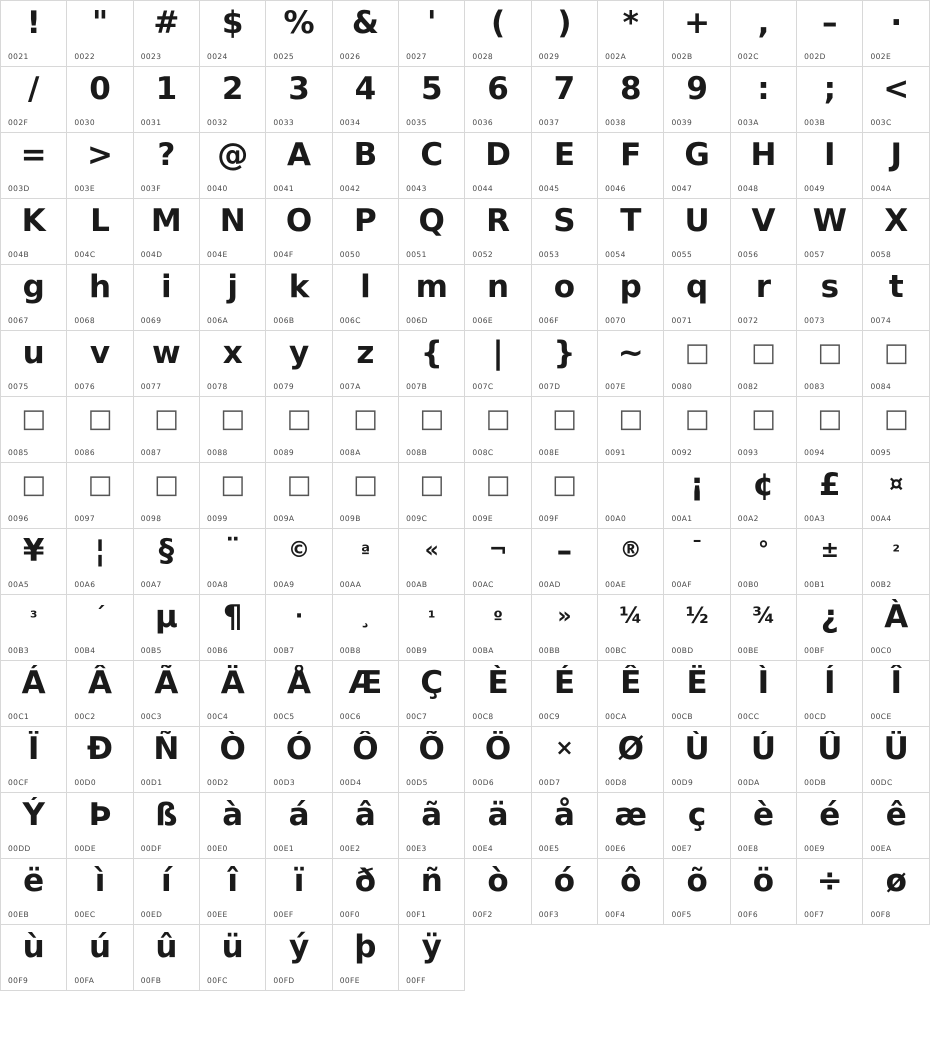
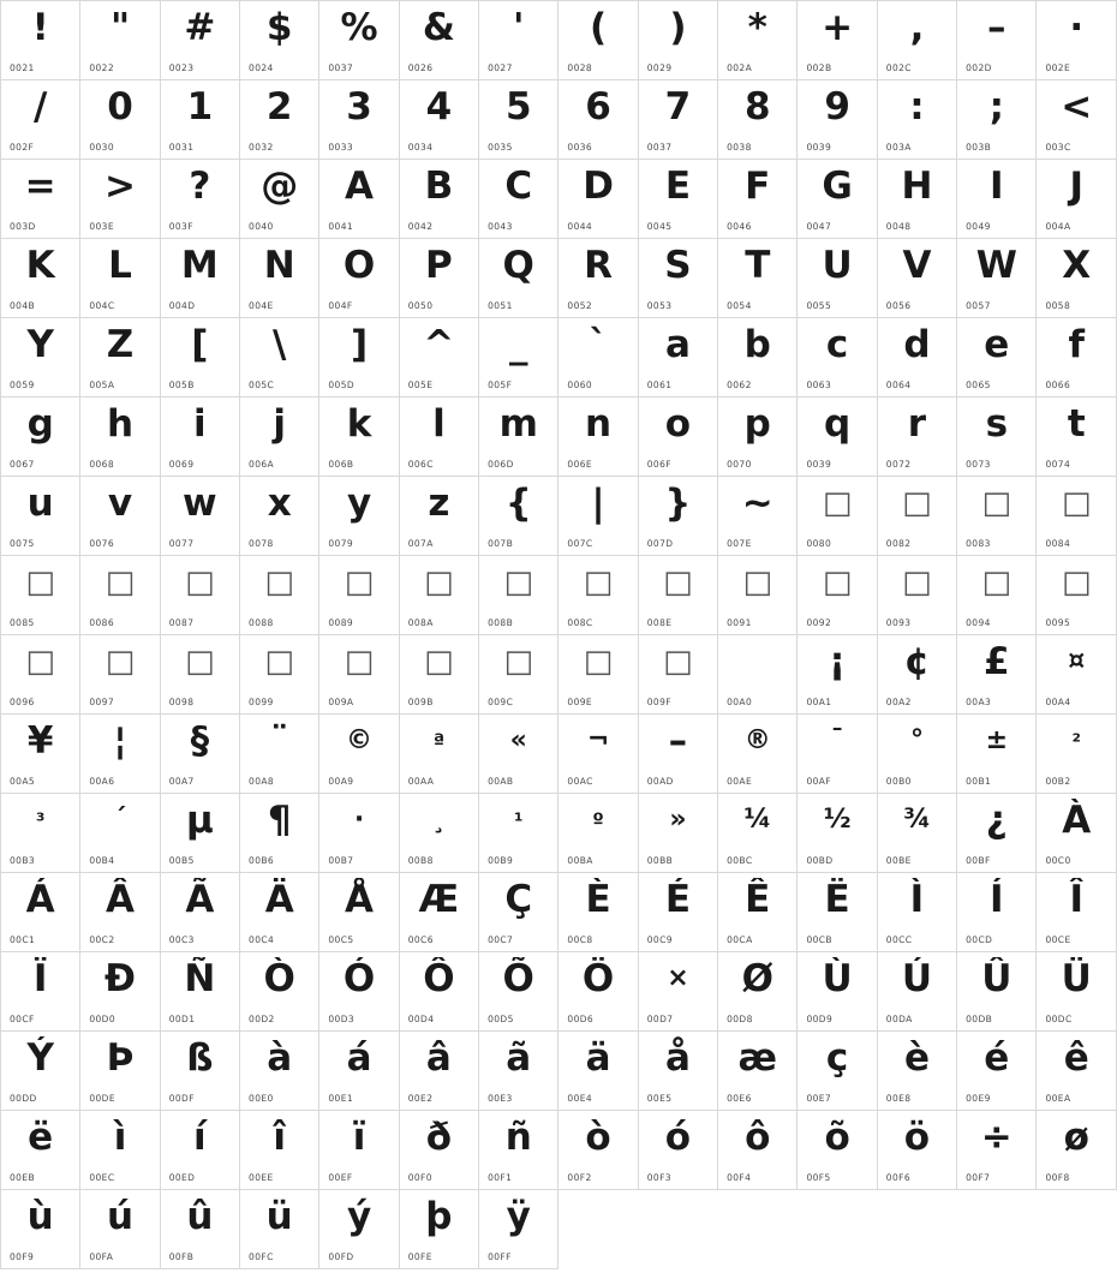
- !0021	"0022	#0023	$0024	%0025	&0026	'0027	(0028	)0029	*002A	+002B	,002C	–002D	·002E
+ !0021	"0022	#0023	$0024	%0037	&0026	'0027	(0028	)0029	*002A	+002B	,002C	–002D	·002E
  /002F	00030	10031	20032	30033	40034	50035	60036	70037	80038	90039	:003A	;003B	<003C
  =003D	>003E	?003F	@0040	A0041	B0042	C0043	D0044	E0045	F0046	G0047	H0048	I0049	J004A
  K004B	L004C	M004D	N004E	O004F	P0050	Q0051	R0052	S0053	T0054	U0055	V0056	W0057	X0058
+ Y0059	Z005A	[005B	\005C	]005D	^005E	_005F	`0060	a0061	b0062	c0063	d0064	e0065	f0066
- g0067	h0068	i0069	j006A	k006B	l006C	m006D	n006E	o006F	p0070	q0071	r0072	s0073	t0074
+ g0067	h0068	i0069	j006A	k006B	l006C	m006D	n006E	o006F	p0070	q0039	r0072	s0073	t0074
  u0075	v0076	w0077	x0078	y0079	z007A	{007B	|007C	}007D	~007E	□0080	□0082	□0083	□0084
  □0085	□0086	□0087	□0088	□0089	□008A	□008B	□008C	□008E	□0091	□0092	□0093	□0094	□0095
  □0096	□0097	□0098	□0099	□009A	□009B	□009C	□009E	□009F	00A0	¡00A1	¢00A2	£00A3	¤00A4
  ¥00A5	¦00A6	§00A7	¨00A8	©00A9	ª00AA	«00AB	¬00AC	–00AD	®00AE	¯00AF	°00B0	±00B1	²00B2
  ³00B3	´00B4	µ00B5	¶00B6	·00B7	¸00B8	¹00B9	º00BA	»00BB	¼00BC	½00BD	¾00BE	¿00BF	À00C0
  Á00C1	Â00C2	Ã00C3	Ä00C4	Å00C5	Æ00C6	Ç00C7	È00C8	É00C9	Ê00CA	Ë00CB	Ì00CC	Í00CD	Î00CE
  Ï00CF	Ð00D0	Ñ00D1	Ò00D2	Ó00D3	Ô00D4	Õ00D5	Ö00D6	×00D7	Ø00D8	Ù00D9	Ú00DA	Û00DB	Ü00DC
  Ý00DD	Þ00DE	ß00DF	à00E0	á00E1	â00E2	ã00E3	ä00E4	å00E5	æ00E6	ç00E7	è00E8	é00E9	ê00EA
  ë00EB	ì00EC	í00ED	î00EE	ï00EF	ð00F0	ñ00F1	ò00F2	ó00F3	ô00F4	õ00F5	ö00F6	÷00F7	ø00F8
  ù00F9	ú00FA	û00FB	ü00FC	ý00FD	þ00FE	ÿ00FF
